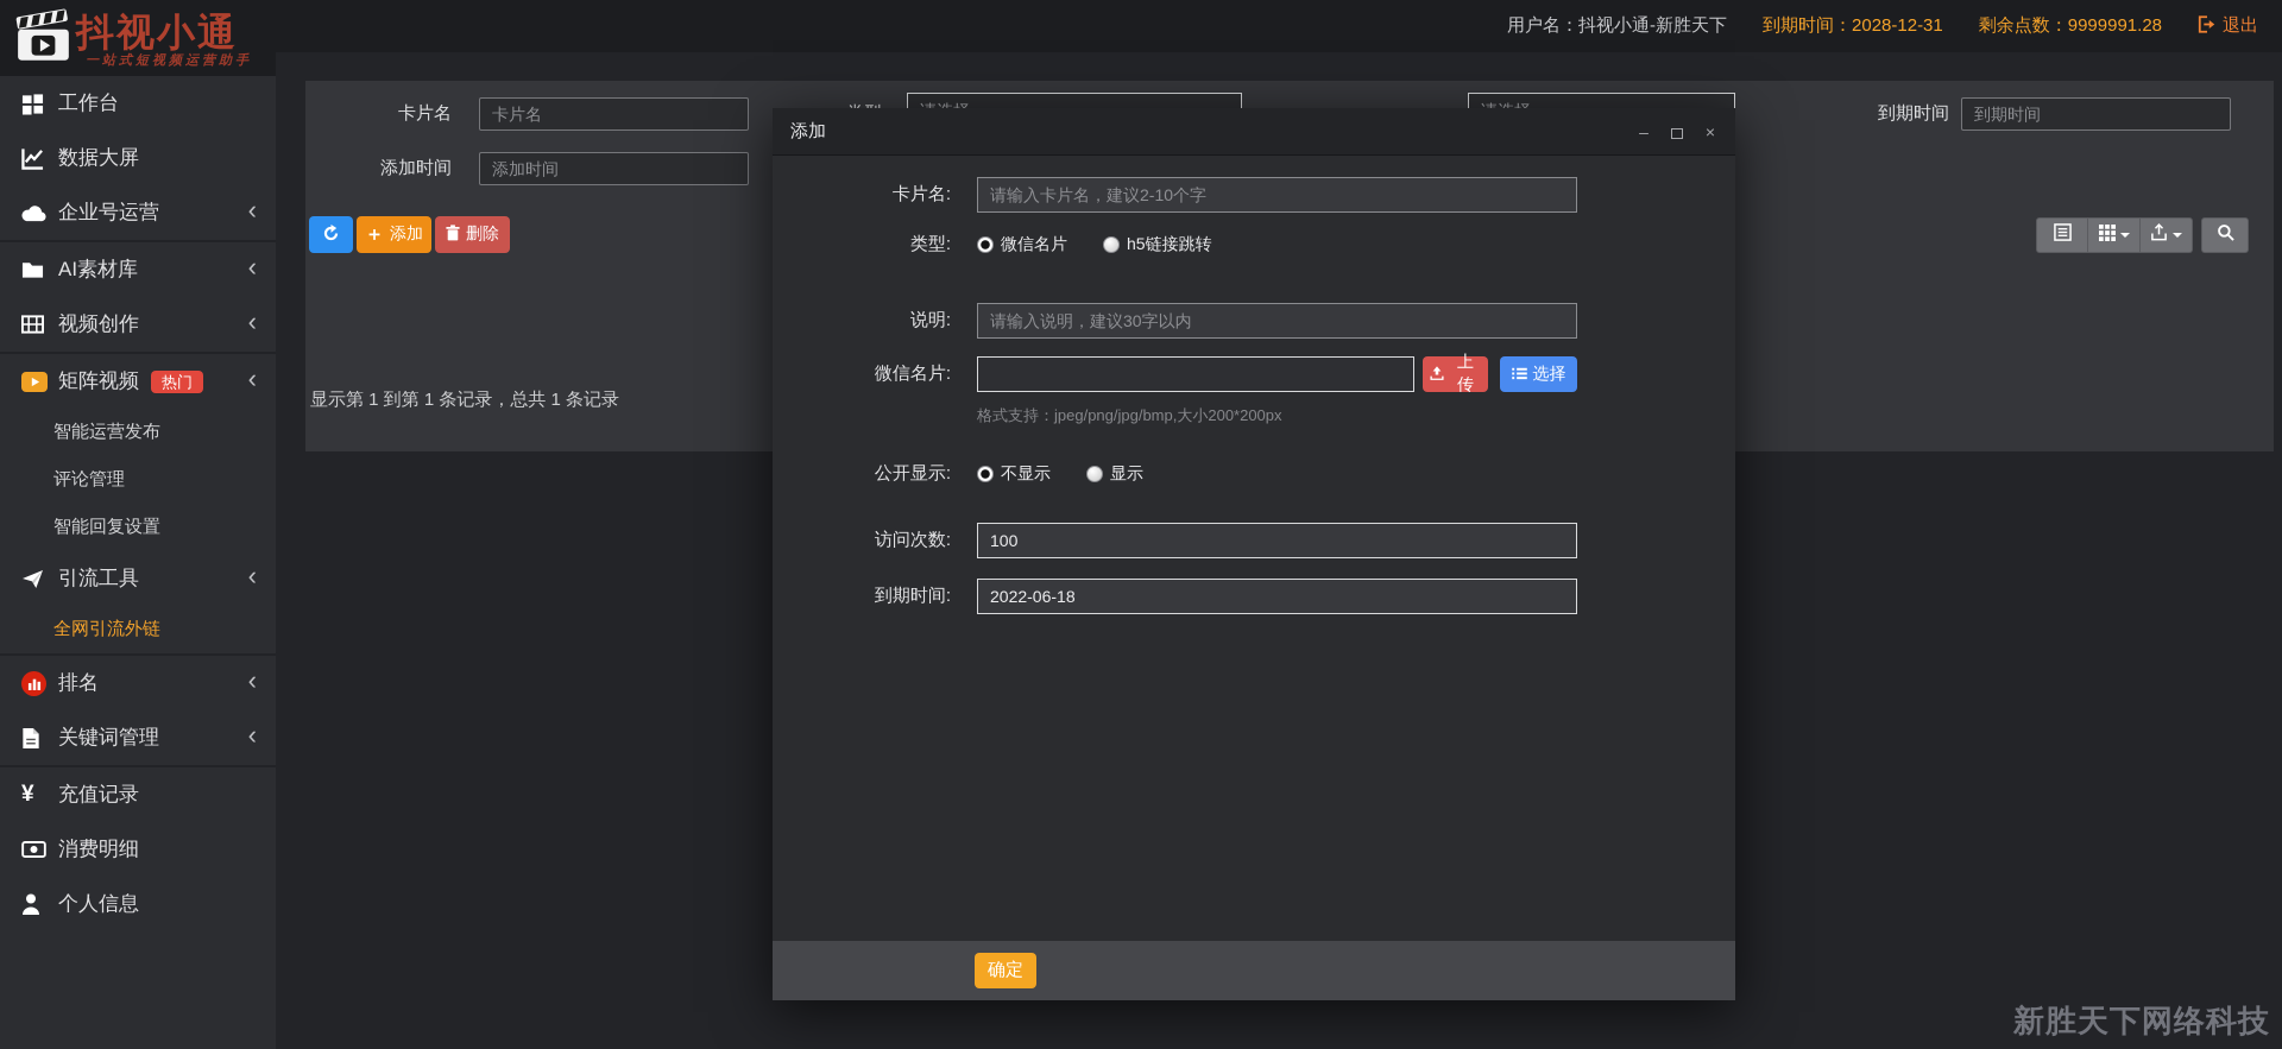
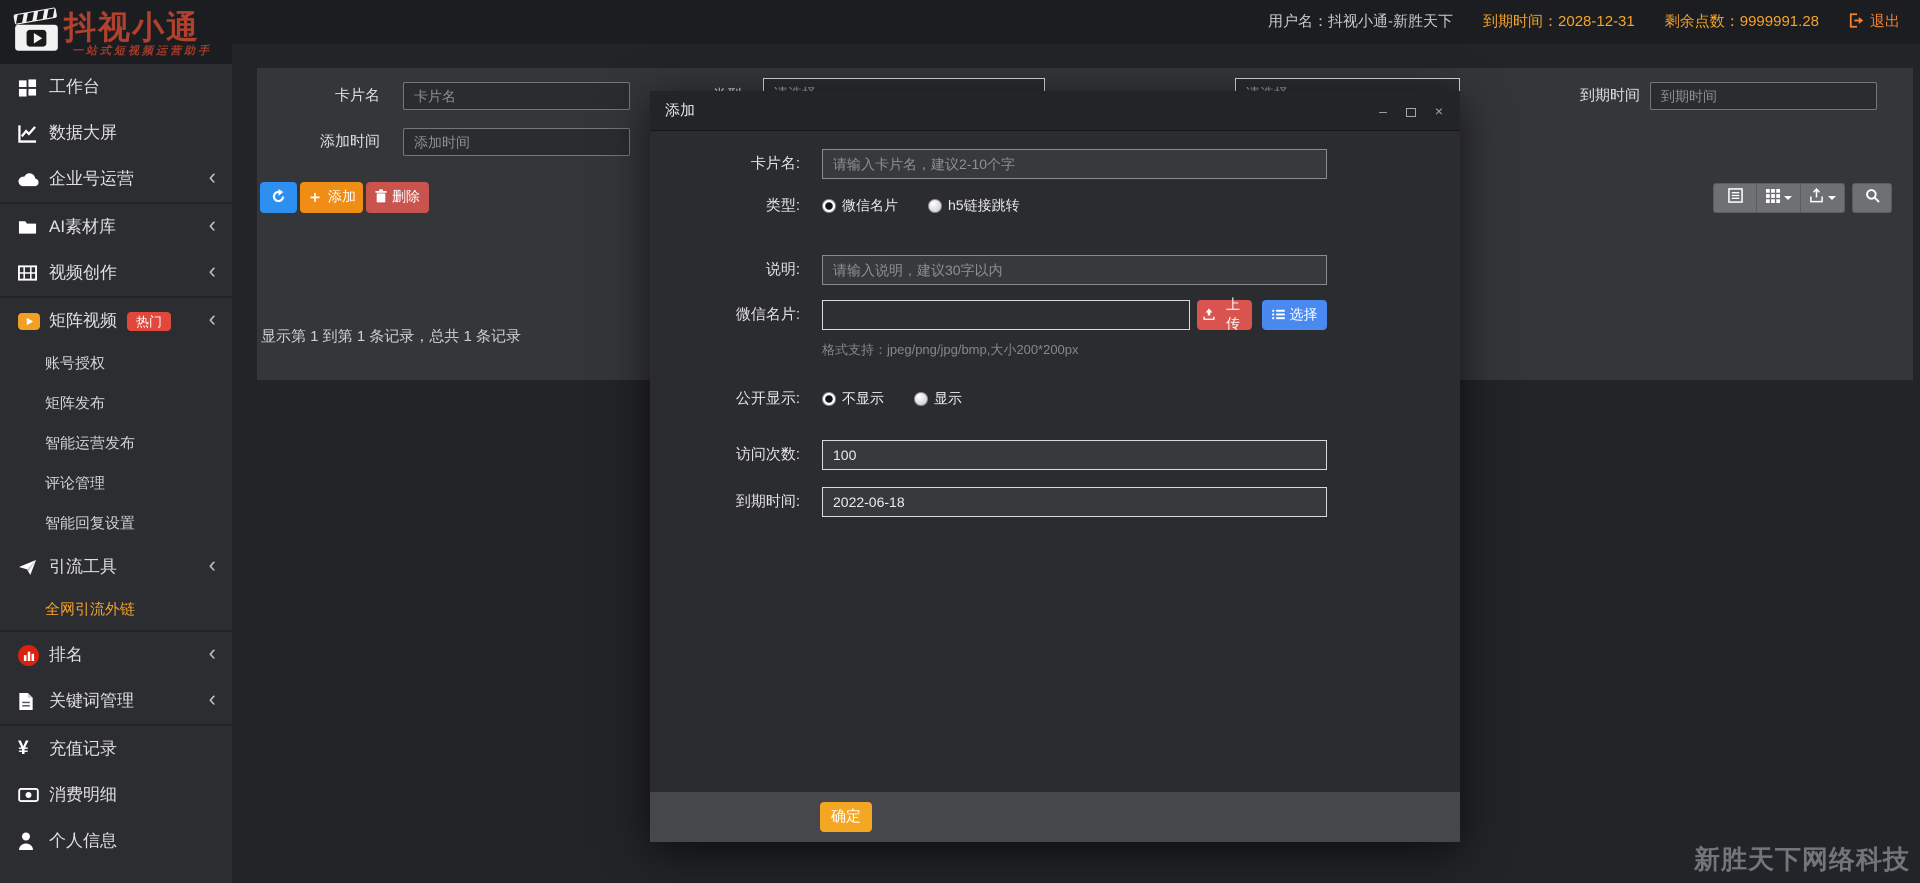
  用户名：抖视小通-新胜天下
  到期时间：2028-12-31
  剩余点数：9999991.28
  退出
  抖视小通
  一站式短视频运营助手
  工作台
  数据大屏
  企业号运营
  ‹
  AI素材库
  ‹
  视频创作
  ‹
  矩阵视频
  热门
  ‹
+ 账号授权
+ 矩阵发布
  智能运营发布
  评论管理
  智能回复设置
  引流工具
  ‹
  全网引流外链
  排名
  ‹
  关键词管理
  ‹
  ¥
  充值记录
  消费明细
  个人信息
  卡片名
  卡片名
  到期时间
  到期时间
  添加时间
  添加时间
  ＋
  添加
  删除
  显示第 1 到第 1 条记录，总共 1 条记录
  添加
  –
  ×
  卡片名:
  请输入卡片名，建议2-10个字
  类型:
  微信名片
  h5链接跳转
  说明:
  请输入说明，建议30字以内
  微信名片:
  上传
  选择
  格式支持：jpeg/png/jpg/bmp,大小200*200px
  公开显示:
  不显示
  显示
  访问次数:
  100
  到期时间:
  2022-06-18
  确定
  新胜天下网络科技
